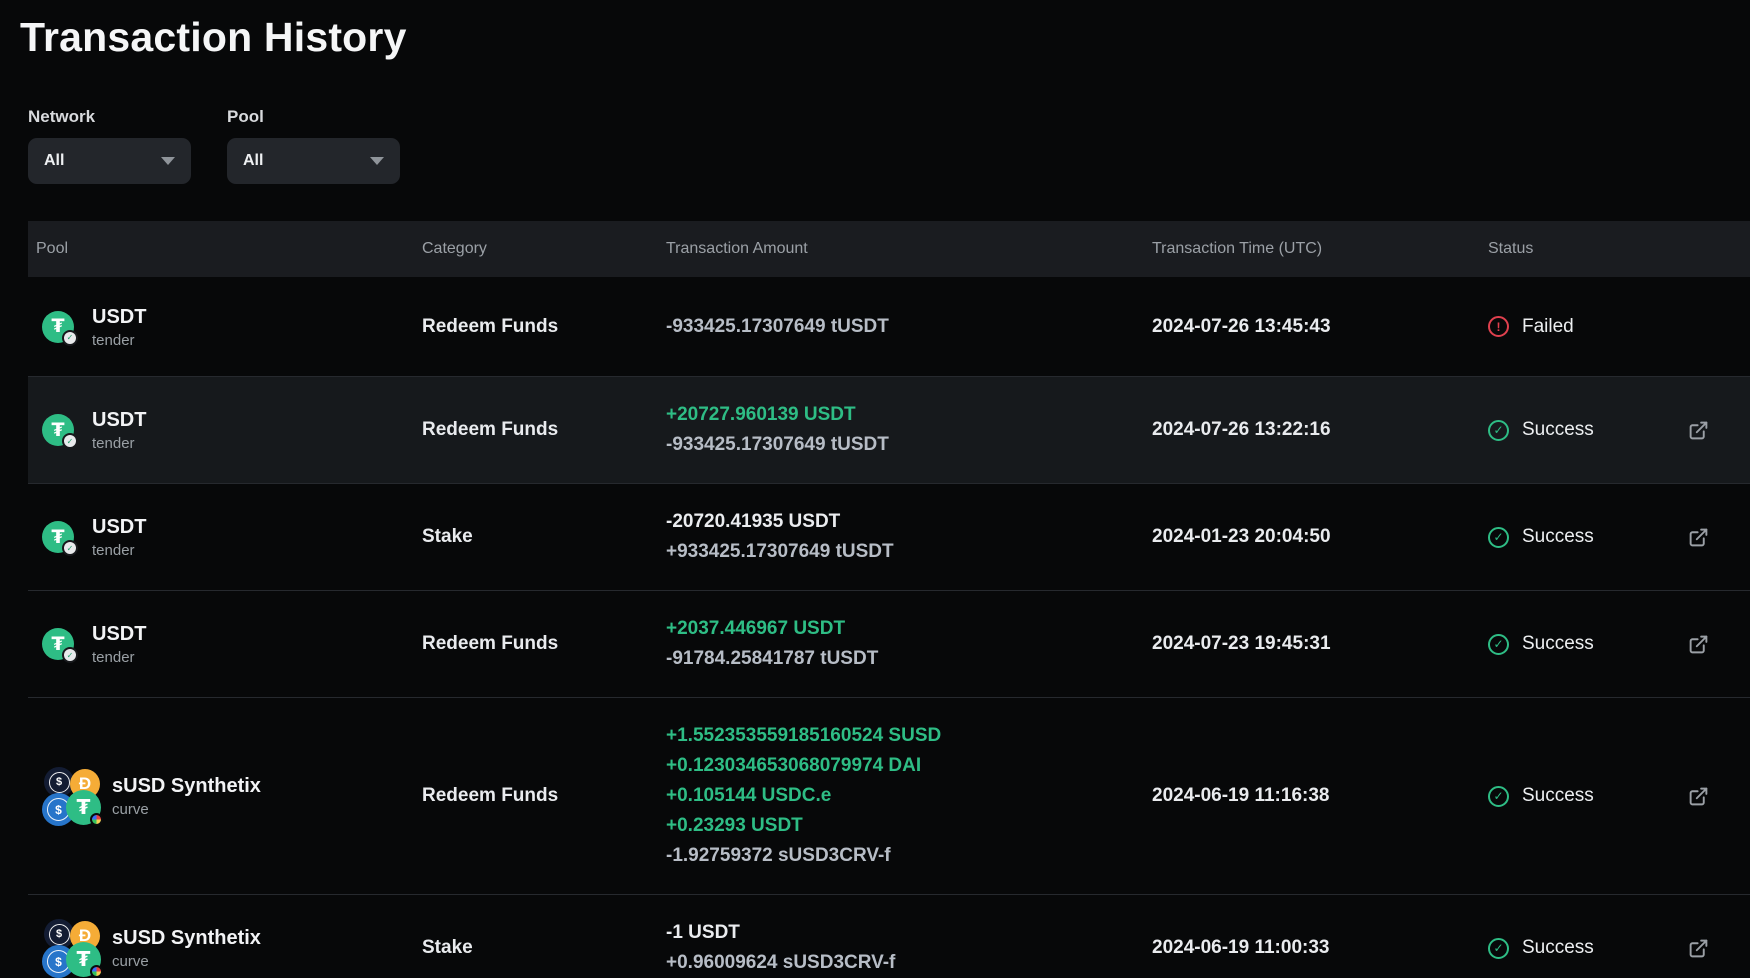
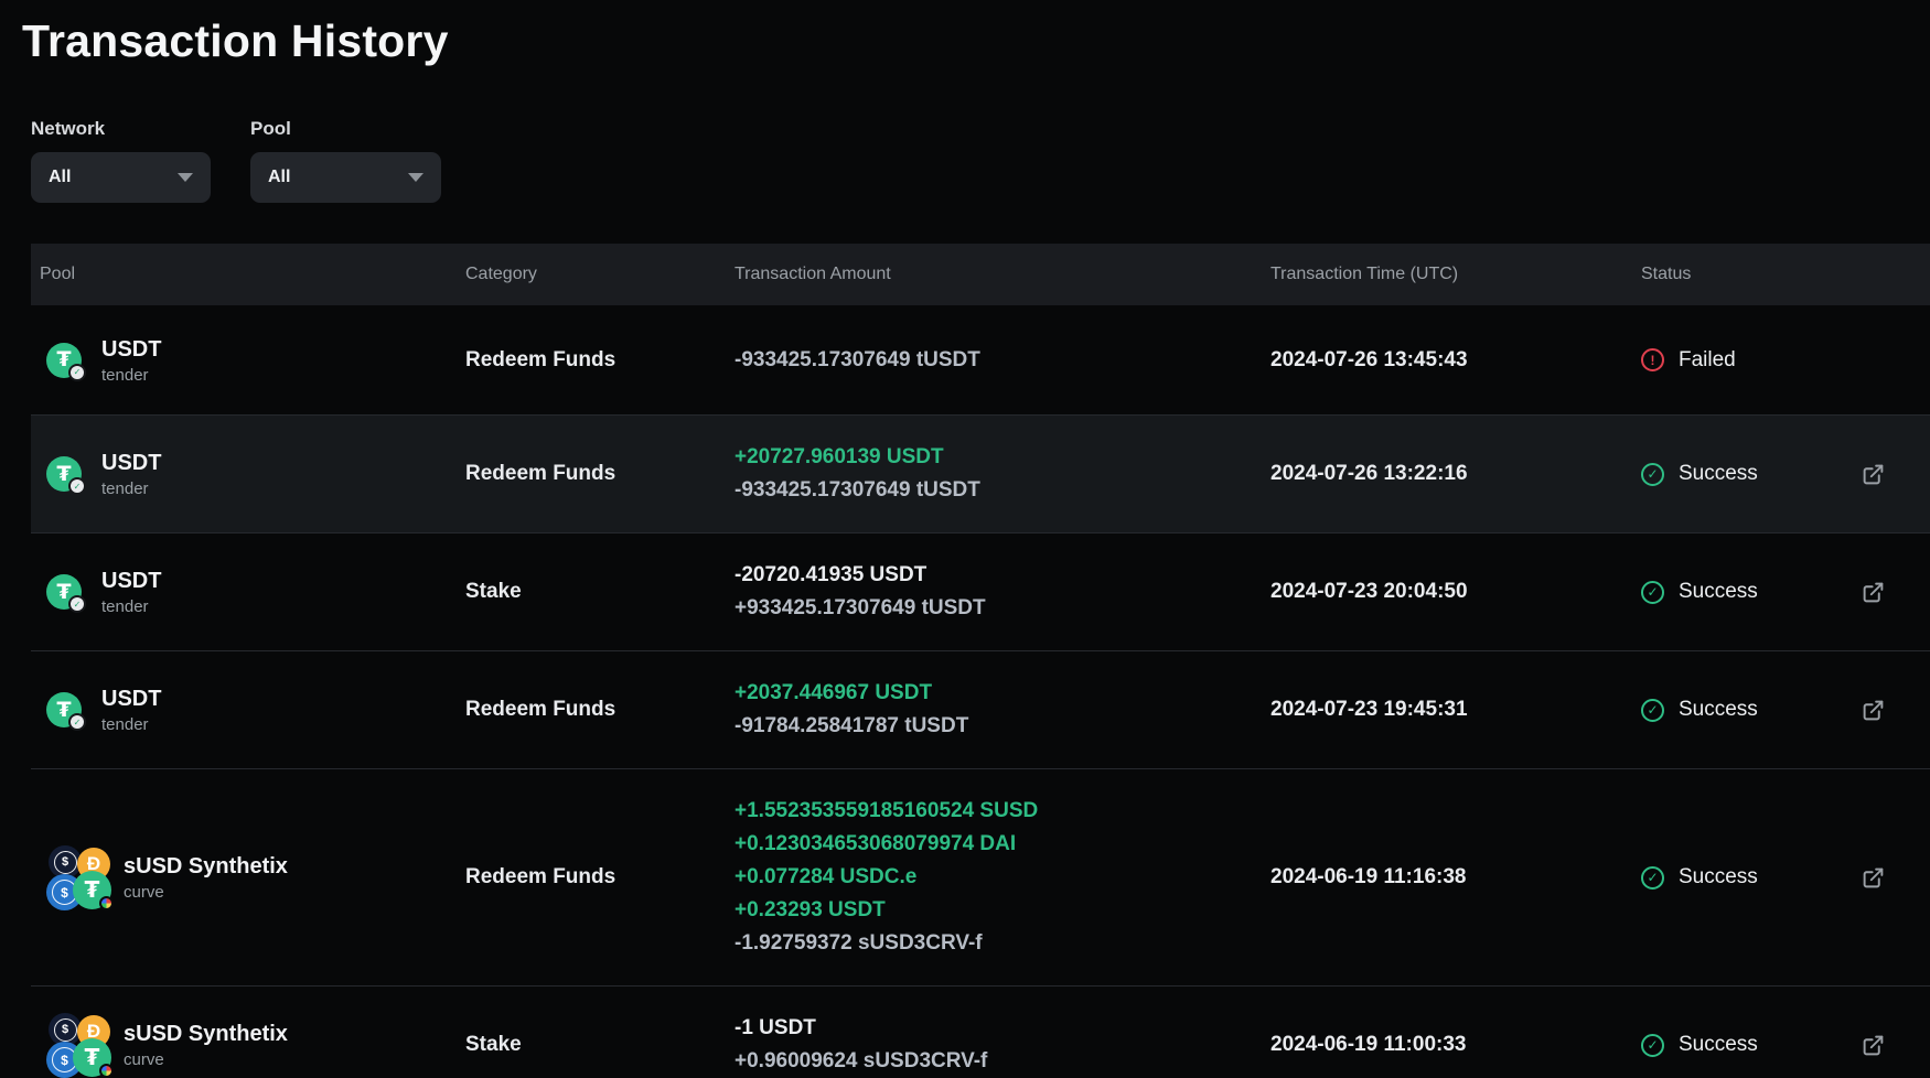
  Transaction History
  Network
  All
  Pool
  All
  Pool
  Category
  Transaction Amount
  Transaction Time (UTC)
  Status
  ₮
  ✓
  USDT
  tender
  Redeem Funds
  -933425.17307649 tUSDT
  2024-07-26 13:45:43
  !
  Failed
  ₮
  ✓
  USDT
  tender
  Redeem Funds
  +20727.960139 USDT
  -933425.17307649 tUSDT
  2024-07-26 13:22:16
  ✓
  Success
  ₮
  ✓
  USDT
  tender
  Stake
  -20720.41935 USDT
  +933425.17307649 tUSDT
- 2024-01-23 20:04:50
+ 2024-07-23 20:04:50
  ✓
  Success
  ₮
  ✓
  USDT
  tender
  Redeem Funds
  +2037.446967 USDT
  -91784.25841787 tUSDT
  2024-07-23 19:45:31
  ✓
  Success
  $
  Đ
  $
  ₮
  sUSD Synthetix
  curve
  Redeem Funds
  +1.552353559185160524 SUSD
  +0.123034653068079974 DAI
- +0.105144 USDC.e
+ +0.077284 USDC.e
  +0.23293 USDT
  -1.92759372 sUSD3CRV-f
  2024-06-19 11:16:38
  ✓
  Success
  $
  Đ
  $
  ₮
  sUSD Synthetix
  curve
  Stake
  -1 USDT
  +0.96009624 sUSD3CRV-f
  2024-06-19 11:00:33
  ✓
  Success
